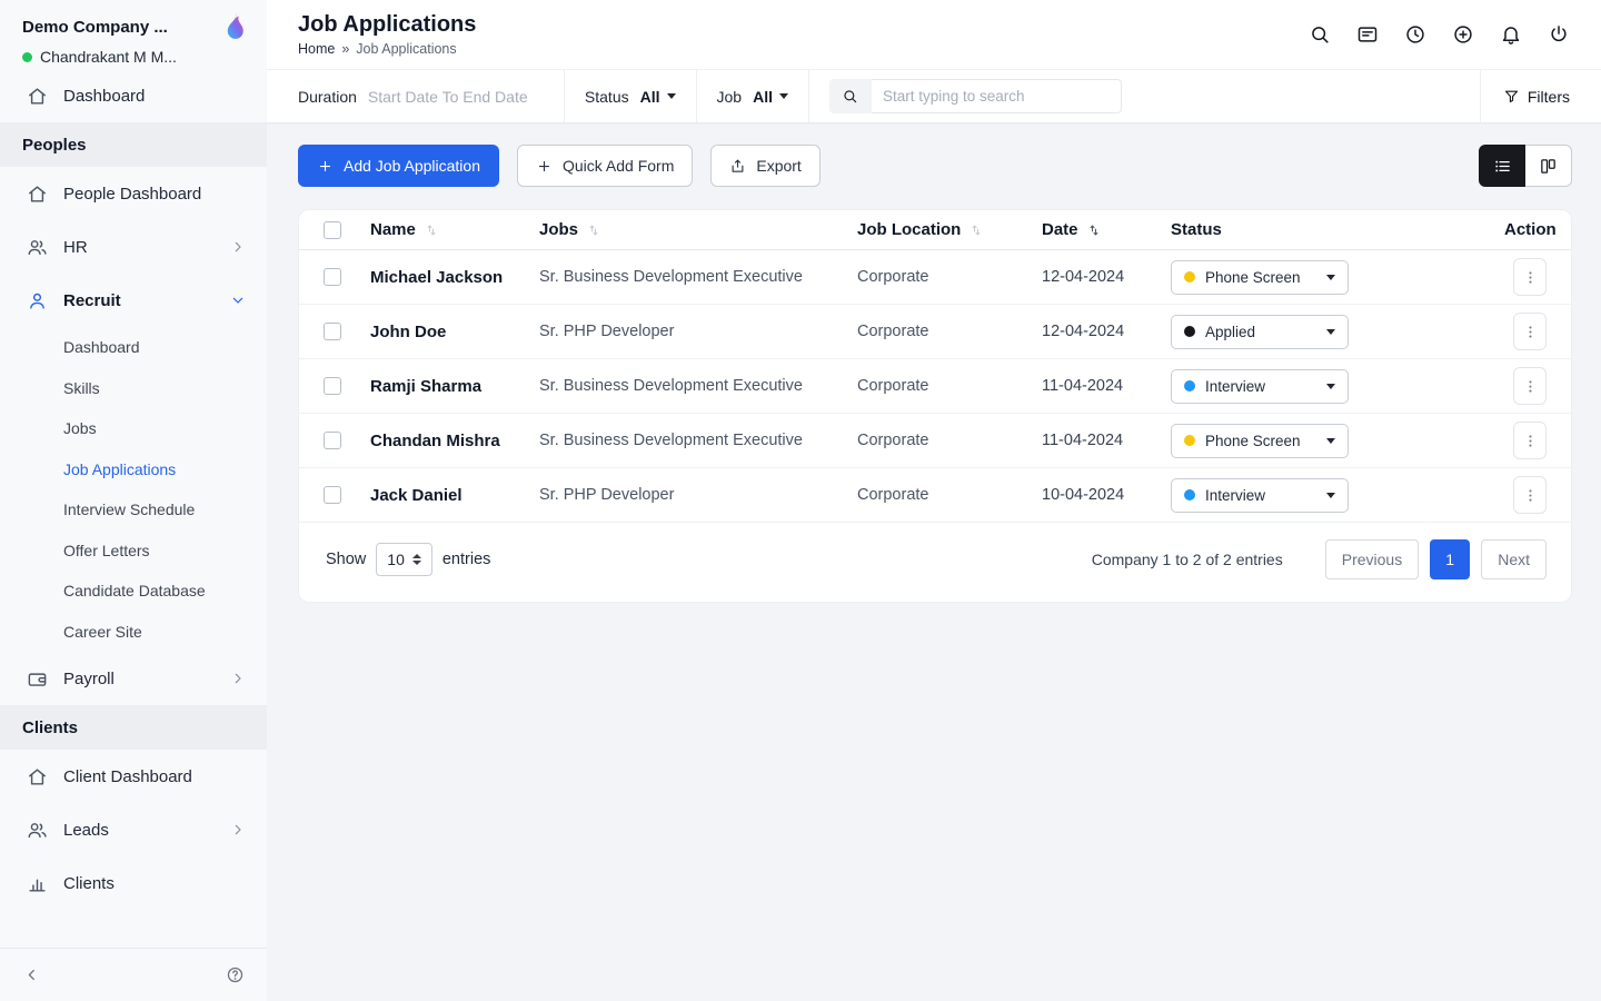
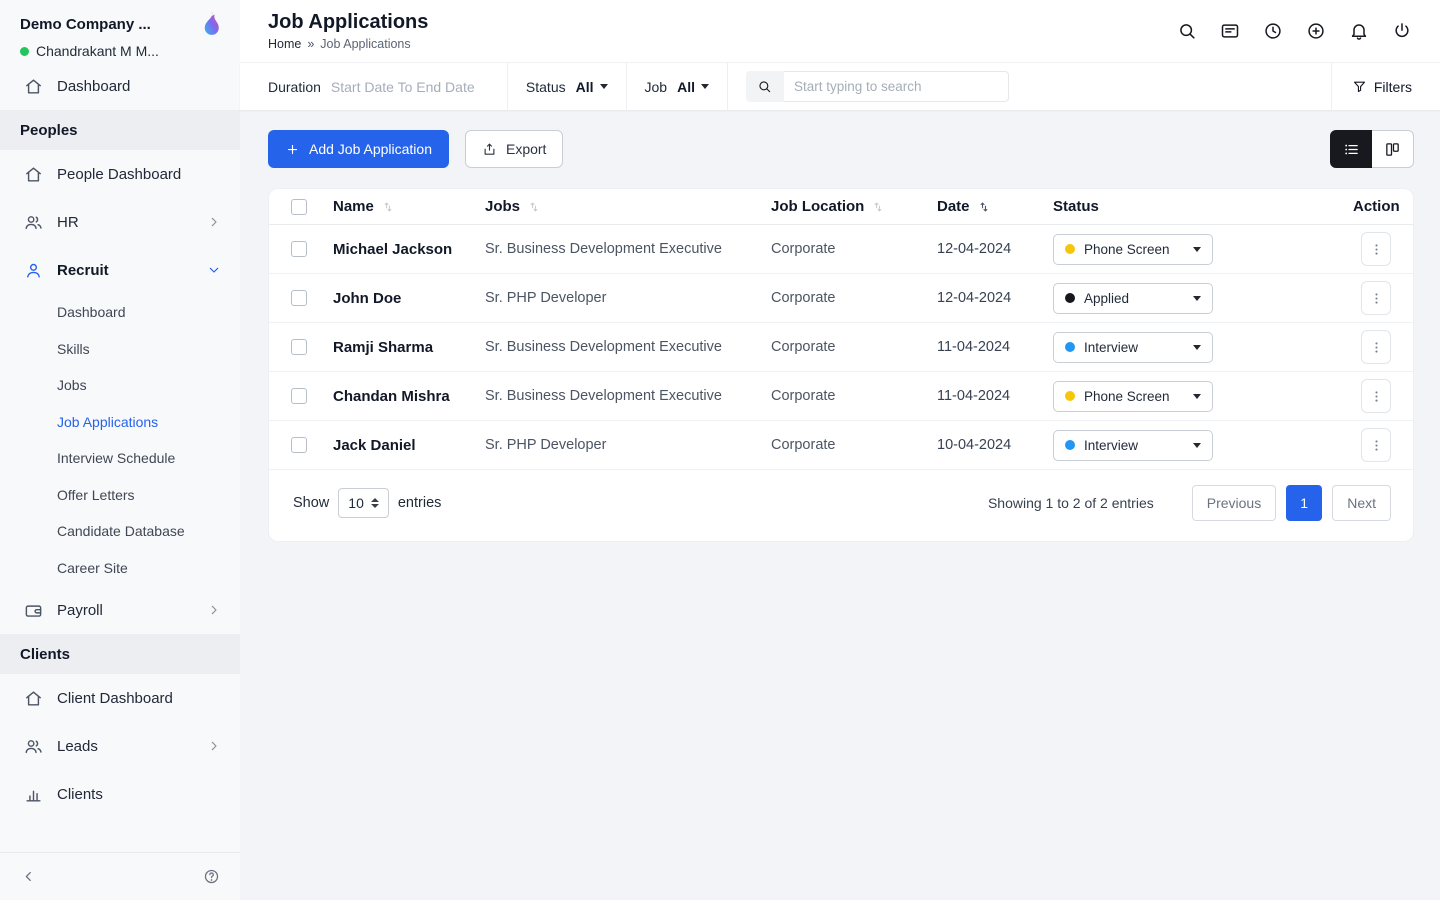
  Demo Company ...
  Chandrakant M M...
  Dashboard
  Peoples
  People Dashboard
  HR
  Recruit
  Dashboard
  Skills
  Jobs
  Job Applications
  Interview Schedule
  Offer Letters
  Candidate Database
  Career Site
  Payroll
  Clients
  Client Dashboard
  Leads
  Clients
  Job Applications
  Home
  »
  Job Applications
  Duration
  Start Date To End Date
  Status
  All
  Job
  All
  Start typing to search
  Filters
  Add Job Application
- Quick Add Form
  Export
  	Name	Jobs	Job Location	Date	Status	Action
  	Michael Jackson	Sr. Business Development Executive	Corporate	12-04-2024	Phone Screen
  	John Doe	Sr. PHP Developer	Corporate	12-04-2024	Applied
  	Ramji Sharma	Sr. Business Development Executive	Corporate	11-04-2024	Interview
  	Chandan Mishra	Sr. Business Development Executive	Corporate	11-04-2024	Phone Screen
  	Jack Daniel	Sr. PHP Developer	Corporate	10-04-2024	Interview
  Show
  10
  entries
- Company 1 to 2 of 2 entries
+ Showing 1 to 2 of 2 entries
  Previous
  1
  Next
